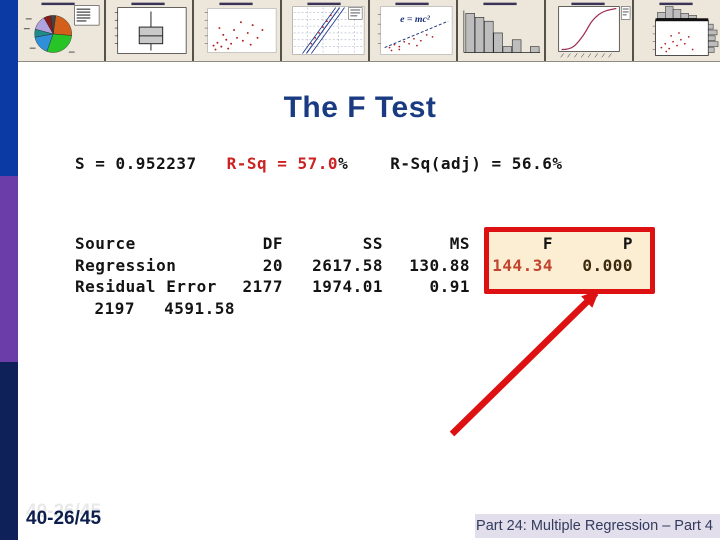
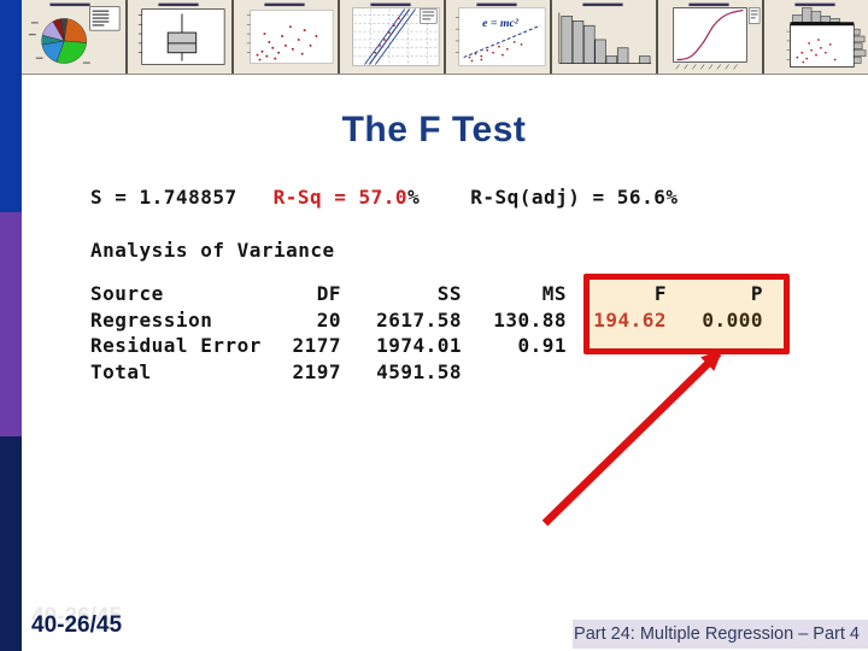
  e = mc²
  The F Test
- S = 0.952237 R-Sq = 57.0% R-Sq(adj) = 56.6%
+ S = 1.748857 R-Sq = 57.0% R-Sq(adj) = 56.6%
+ Analysis of Variance
  Source
  DF
  SS
  MS
  F
  P
  Regression
  20
  2617.58
  130.88
- 144.34
+ 194.62
  0.000
  Residual Error
  2177
  1974.01
  0.91
+ Total
  2197
  4591.58
  40-26/45
  Part 24: Multiple Regression – Part 4
